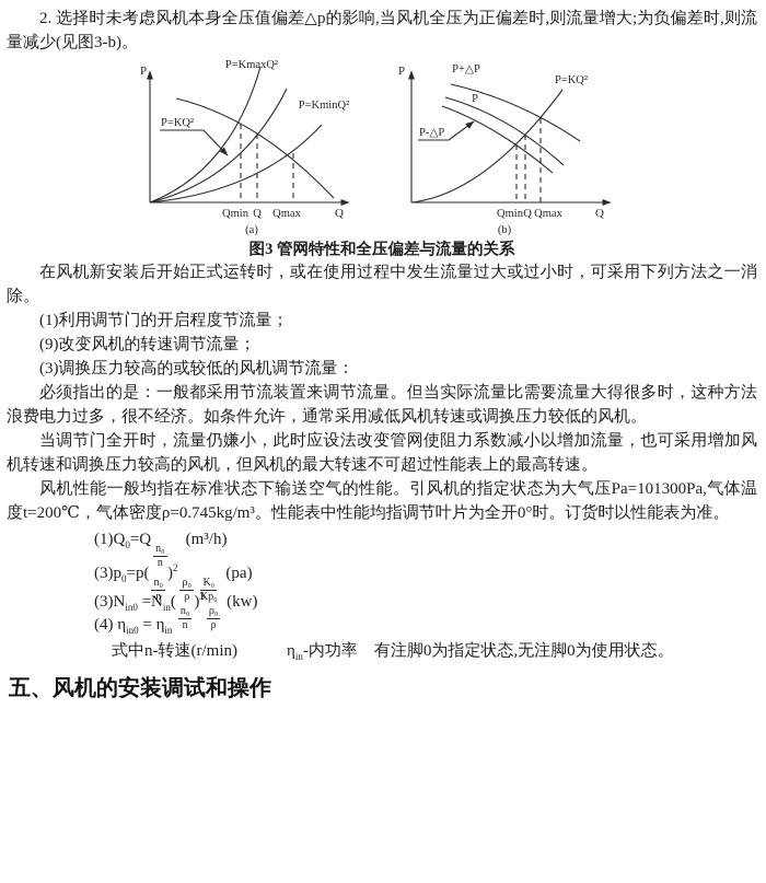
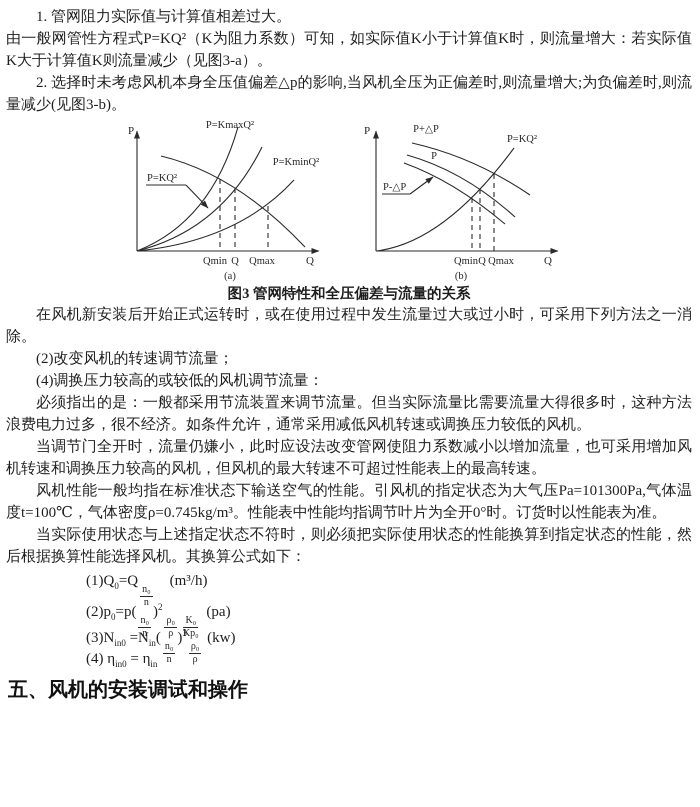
+ 1. 管网阻力实际值与计算值相差过大。
+ 由一般网管性方程式P=KQ²（K为阻力系数）可知，如实际值K小于计算值K时，则流量增大：若实际值K大于计算值K则流量减少（见图3-a）。
  2. 选择时未考虑风机本身全压值偏差△p的影响,当风机全压为正偏差时,则流量增大;为负偏差时,则流量减少(见图3-b)。
  P
  Q
  P=KmaxQ²
  P=KminQ²
  P=KQ²
  Qmin
  Q
  Qmax
  (a)
  P
  Q
  P=KQ²
  P+△P
  P
  P-△P
  Qmin
  Q
  Qmax
  (b)
  图3 管网特性和全压偏差与流量的关系
  在风机新安装后开始正式运转时，或在使用过程中发生流量过大或过小时，可采用下列方法之一消除。
- (1)利用调节门的开启程度节流量；
- (9)改变风机的转速调节流量；
+ (2)改变风机的转速调节流量；
- (3)调换压力较高的或较低的风机调节流量：
+ (4)调换压力较高的或较低的风机调节流量：
  必须指出的是：一般都采用节流装置来调节流量。但当实际流量比需要流量大得很多时，这种方法浪费电力过多，很不经济。如条件允许，通常采用减低风机转速或调换压力较低的风机。
  当调节门全开时，流量仍嫌小，此时应设法改变管网使阻力系数减小以增加流量，也可采用增加风机转速和调换压力较高的风机，但风机的最大转速不可超过性能表上的最高转速。
- 风机性能一般均指在标准状态下输送空气的性能。引风机的指定状态为大气压Pa=101300Pa,气体温度t=200℃，气体密度ρ=0.745kg/m³。性能表中性能均指调节叶片为全开0°时。订货时以性能表为准。
+ 风机性能一般均指在标准状态下输送空气的性能。引风机的指定状态为大气压Pa=101300Pa,气体温度t=100℃，气体密度ρ=0.745kg/m³。性能表中性能均指调节叶片为全开0°时。订货时以性能表为准。
+ 当实际使用状态与上述指定状态不符时，则必须把实际使用状态的性能换算到指定状态的性能，然后根据换算性能选择风机。其换算公式如下：
  (1)Q0=Q
  n₀
  n
  (m³/h)
- (3)p0=p(
+ (2)p0=p(
  n₀
  n
  )2
  ρ₀
  ρ
  K₀
  Kp₀
  (pa)
  (3)Nin0 =Nin(
  n₀
  n
  )3
  ρ₀
  ρ
  (kw)
  (4) ηin0 = ηin
- 式中n-转速(r/min) ηin-内功率 有注脚0为指定状态,无注脚0为使用状态。
  五、风机的安装调试和操作
